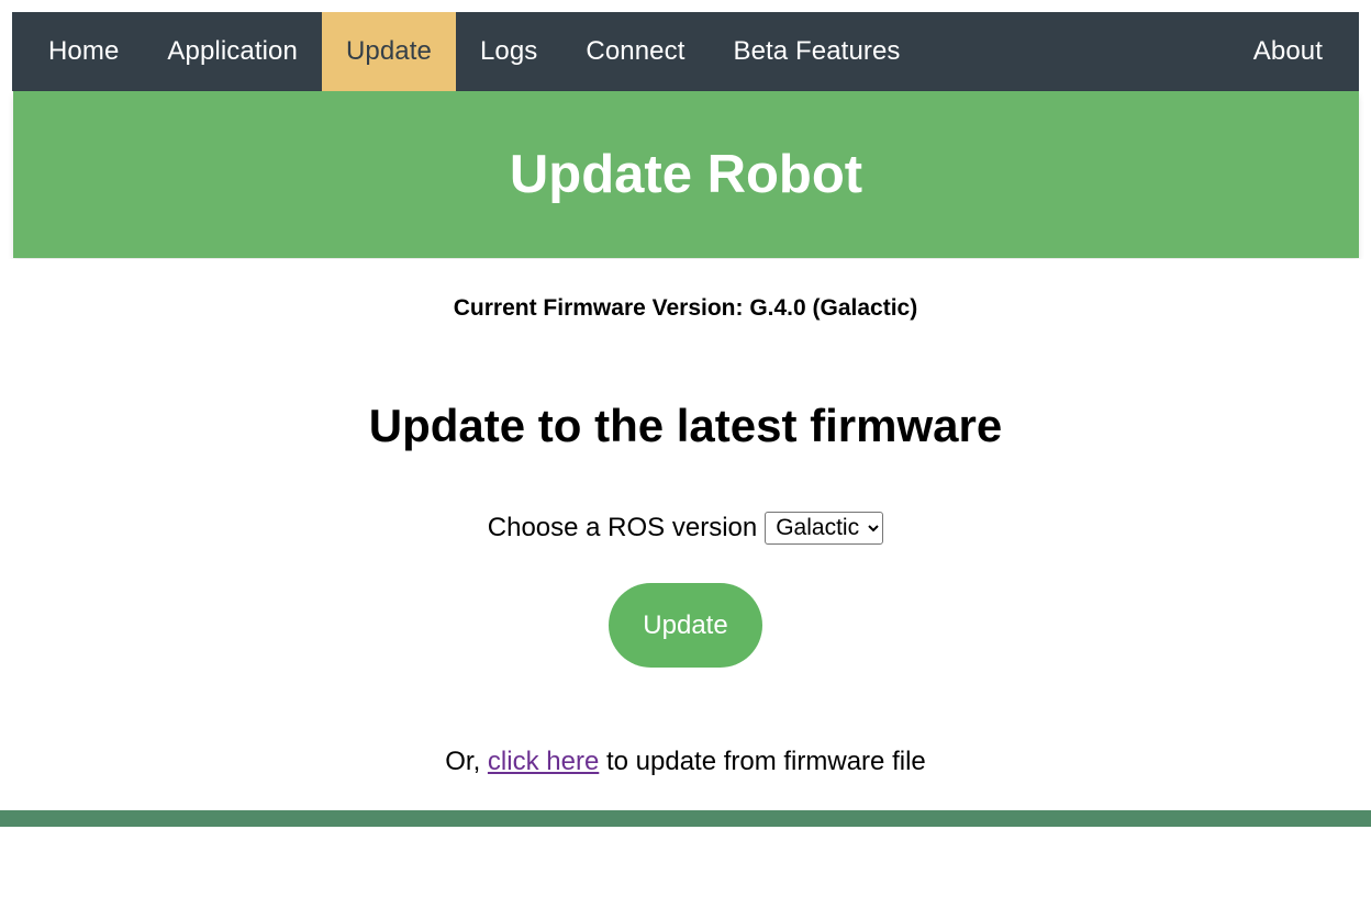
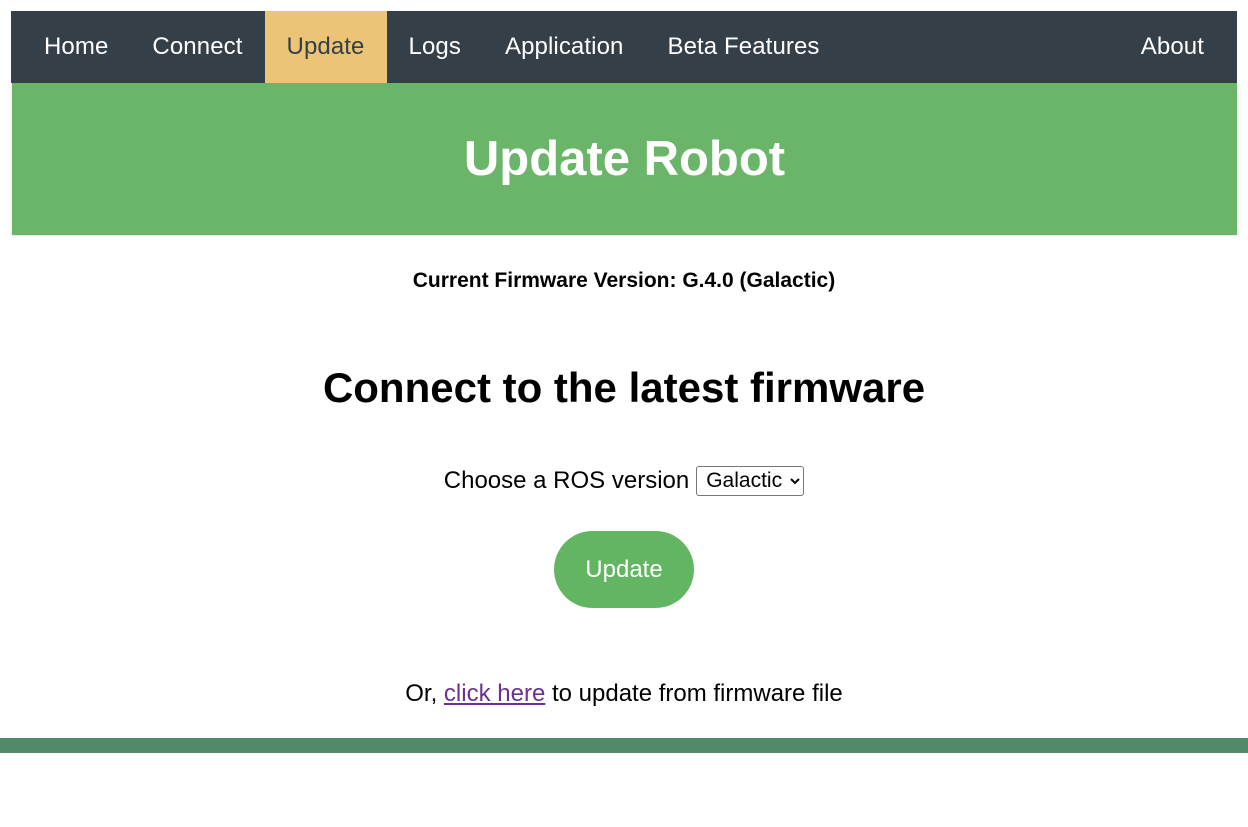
  Home
- Application
+ Connect
  Update
  Logs
- Connect
+ Application
  Beta Features
  About
  Update Robot
  Current Firmware Version: G.4.0 (Galactic)
- Update to the latest firmware
+ Connect to the latest firmware
  Choose a ROS version
  Galactic
  Update
  Or, click here to update from firmware file
